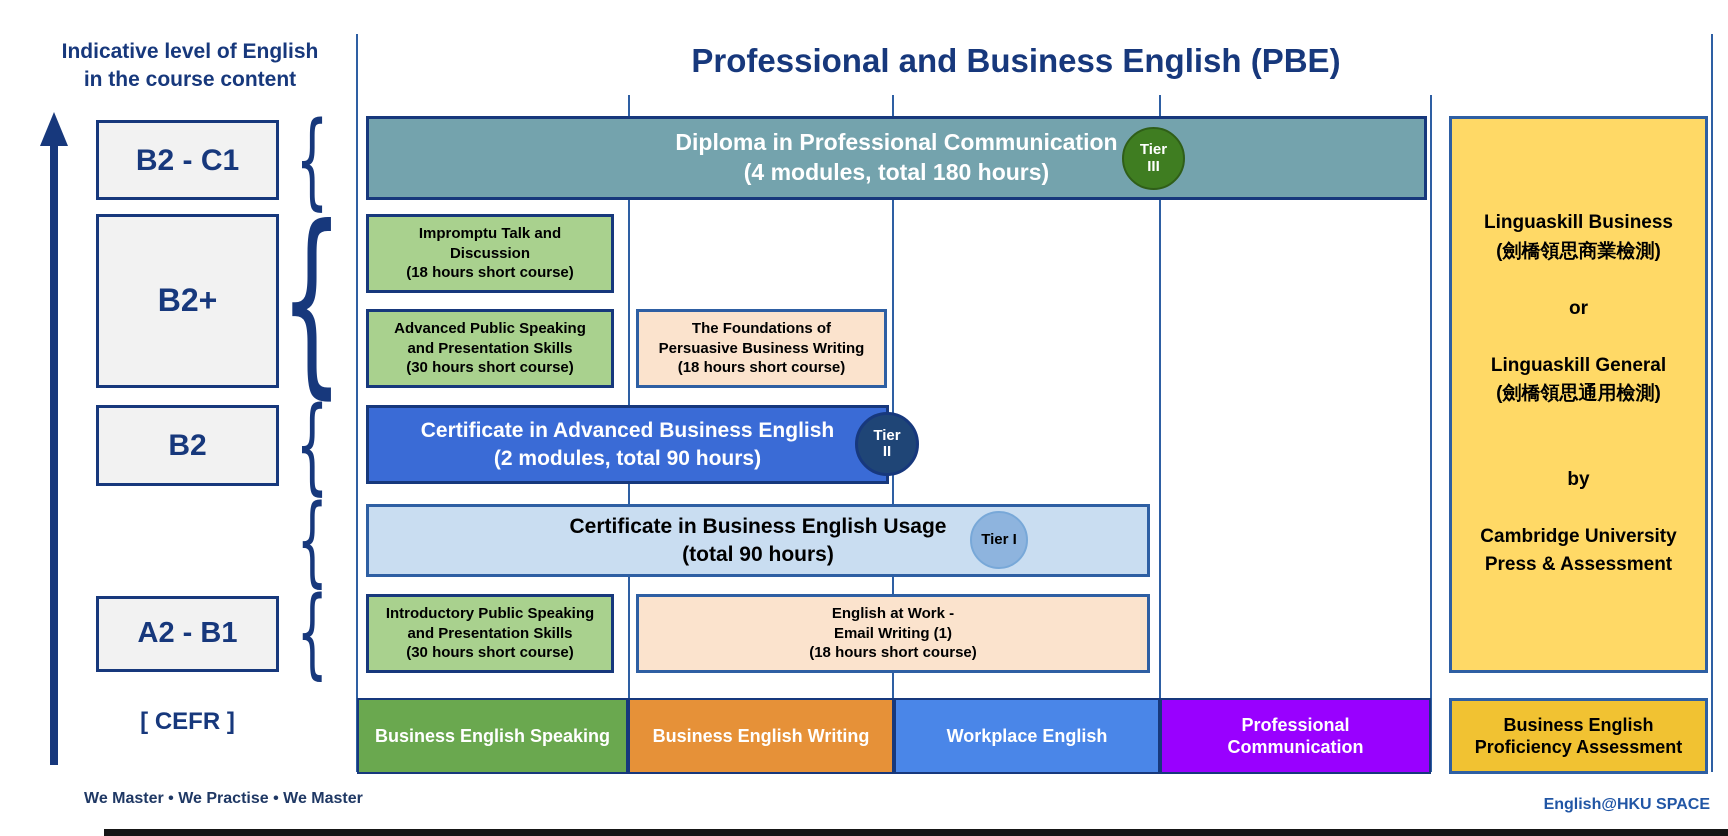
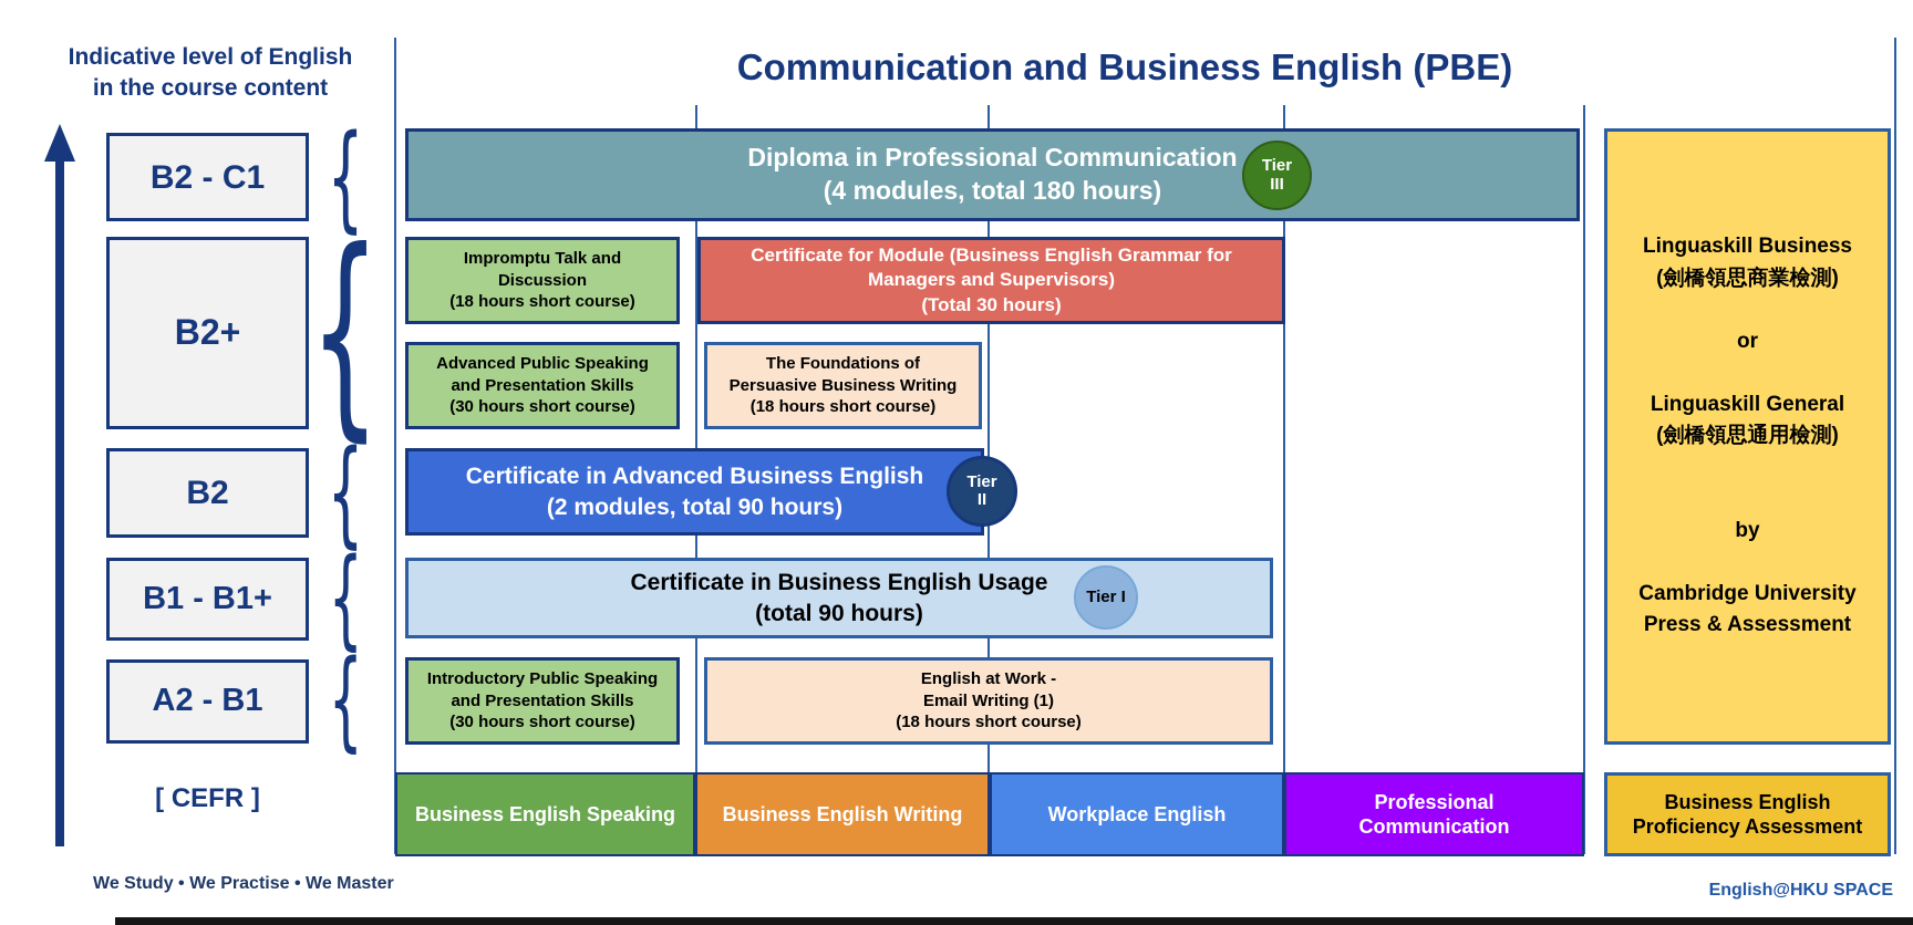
- Professional and Business English (PBE)
+ Communication and Business English (PBE)
  Indicative level of English
  in the course content
  B2 - C1
  B2+
  B2
+ B1 - B1+
  A2 - B1
  [ CEFR ]
  Diploma in Professional Communication
  (4 modules, total 180 hours)
  Tier
  III
  Impromptu Talk and
  Discussion
  (18 hours short course)
+ Certificate for Module (Business English Grammar for
+ Managers and Supervisors)
+ (Total 30 hours)
  Advanced Public Speaking
  and Presentation Skills
  (30 hours short course)
  The Foundations of
  Persuasive Business Writing
  (18 hours short course)
  Certificate in Advanced Business English
  (2 modules, total 90 hours)
  Tier
  II
  Certificate in Business English Usage
  (total 90 hours)
  Tier I
  Introductory Public Speaking
  and Presentation Skills
  (30 hours short course)
  English at Work -
  Email Writing (1)
  (18 hours short course)
  Linguaskill Business
  (劍橋領思商業檢測)
  or
  Linguaskill General
  (劍橋領思通用檢測)
  by
  Cambridge University
  Press & Assessment
  Business English Speaking
  Business English Writing
  Workplace English
  Professional
  Communication
  Business English
  Proficiency Assessment
- We Master • We Practise • We Master
+ We Study • We Practise • We Master
  English@HKU SPACE
